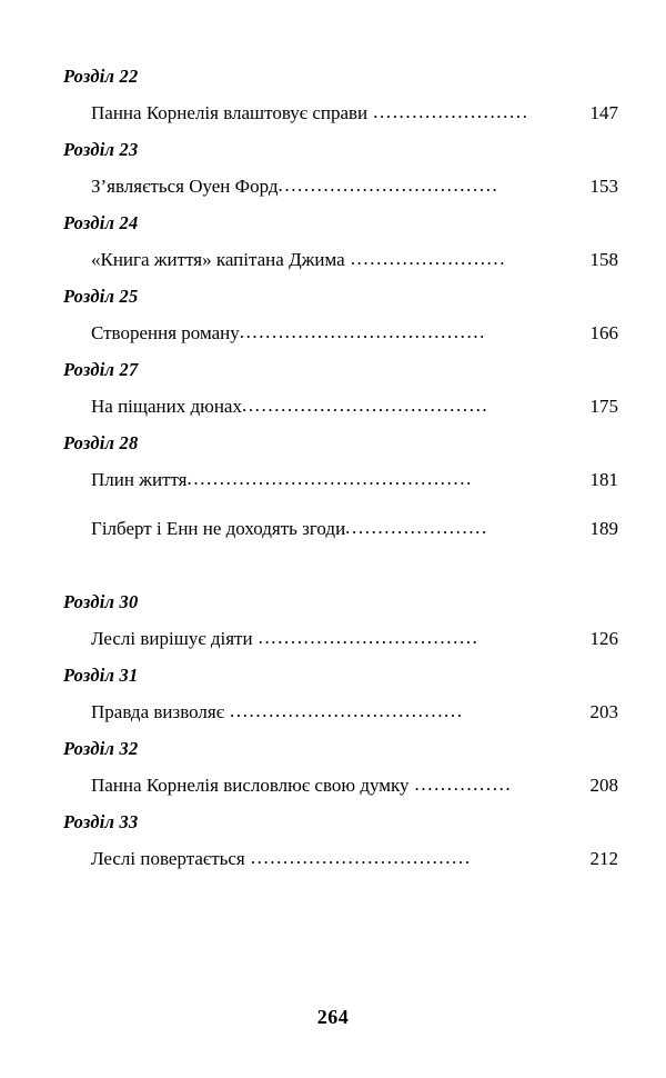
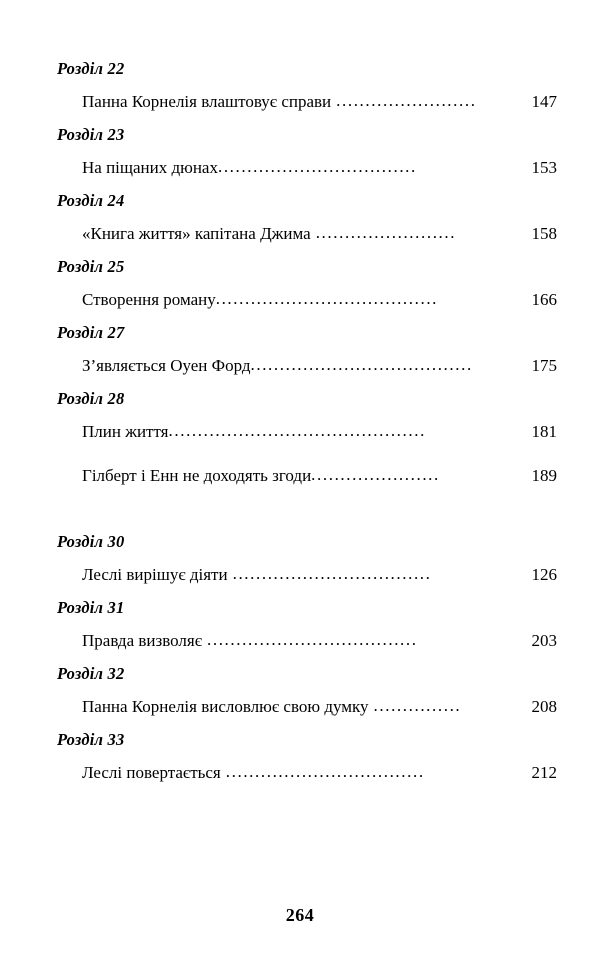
  Розділ 22
  Панна Корнелія влаштовує справи
  ........................
  147
  Розділ 23
- З’являється Оуен Форд
+ На піщаних дюнах
  ..................................
  153
  Розділ 24
  «Книга життя» капітана Джима
  ........................
  158
  Розділ 25
  Створення роману
  ......................................
  166
  Розділ 27
- На піщаних дюнах
+ З’являється Оуен Форд
  ......................................
  175
  Розділ 28
  Плин життя
  ............................................
  181
  Гілберт і Енн не доходять згоди
  ......................
  189
  Розділ 30
  Леслі вирішує діяти
  ..................................
  126
  Розділ 31
  Правда визволяє
  ....................................
  203
  Розділ 32
  Панна Корнелія висловлює свою думку
  ...............
  208
  Розділ 33
  Леслі повертається
  ..................................
  212
  264
